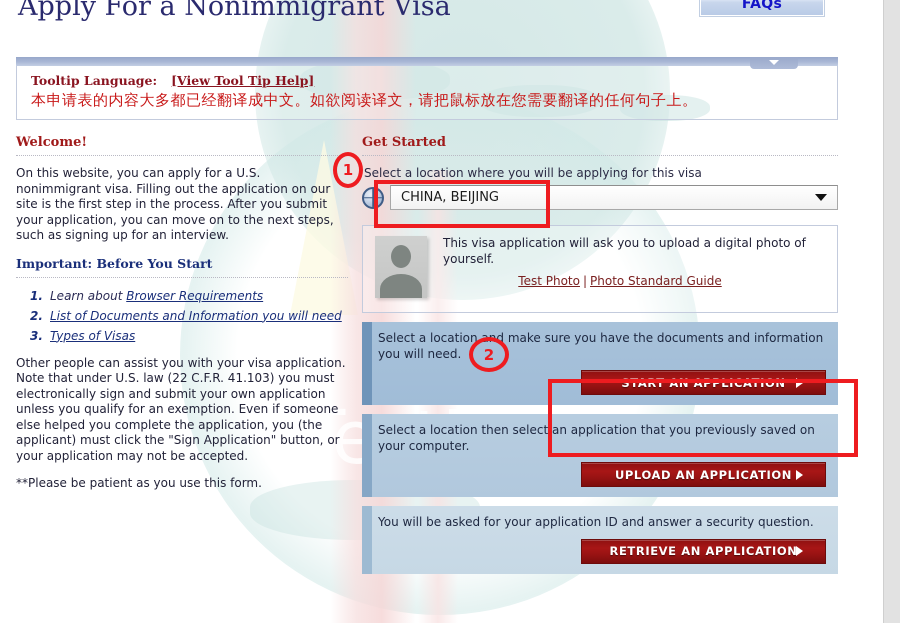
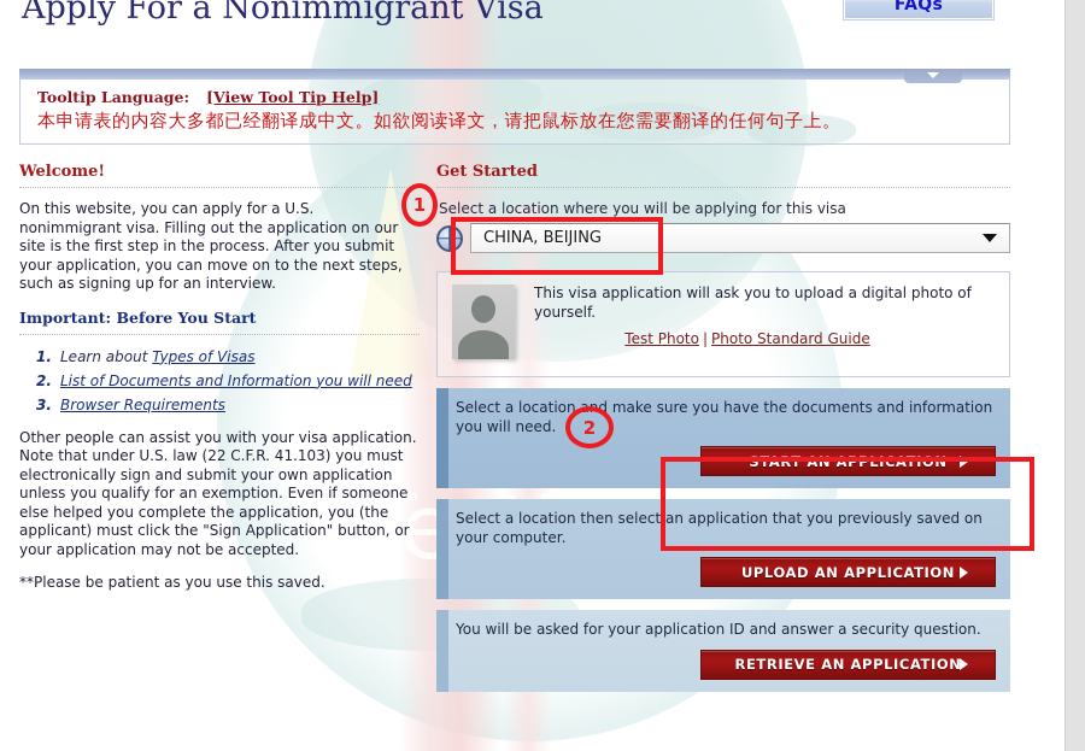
  FAQs
  Apply For a Nonimmigrant Visa
  Tooltip Language: [View Tool Tip Help]
  本申请表的内容大多都已经翻译成中文。如欲阅读译文，请把鼠标放在您需要翻译的任何句子上。
  Welcome!
  On this website, you can apply for a U.S. nonimmigrant visa. Filling out the application on our site is the first step in the process. After you submit your application, you can move on to the next steps, such as signing up for an interview.
  Important: Before You Start
  1.
- Learn about Browser Requirements
+ Learn about Types of Visas
  2.
  List of Documents and Information you will need
  3.
- Types of Visas
+ Browser Requirements
  Other people can assist you with your visa application. Note that under U.S. law (22 C.F.R. 41.103) you must electronically sign and submit your own application unless you qualify for an exemption. Even if someone else helped you complete the application, you (the applicant) must click the "Sign Application" button, or your application may not be accepted.
- **Please be patient as you use this form.
+ **Please be patient as you use this saved.
  Get Started
  Select a location where you will be applying for this visa
  CHINA, BEIJING
  This visa application will ask you to upload a digital photo of yourself.
  Test Photo | Photo Standard Guide
  Select a location and make sure you have the documents and information you will need.
  START AN APPLICATION
  Select a location then select an application that you previously saved on your computer.
  UPLOAD AN APPLICATION
  You will be asked for your application ID and answer a security question.
  RETRIEVE AN APPLICATION
  1
  2
